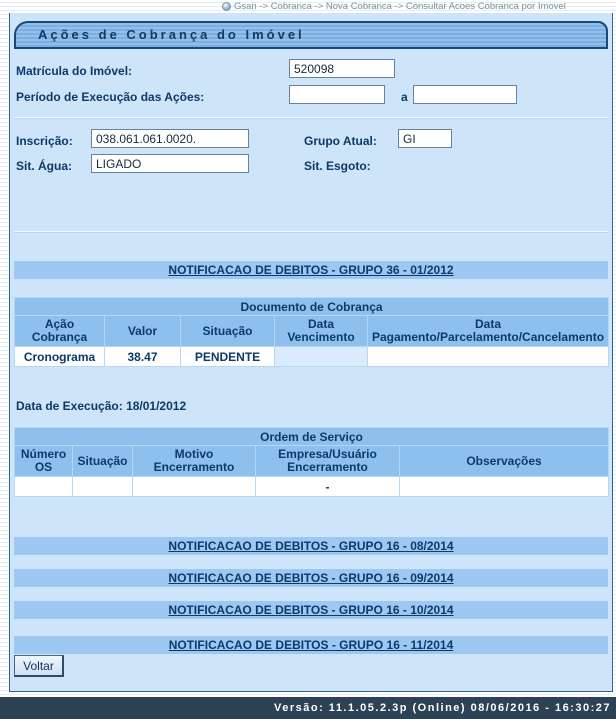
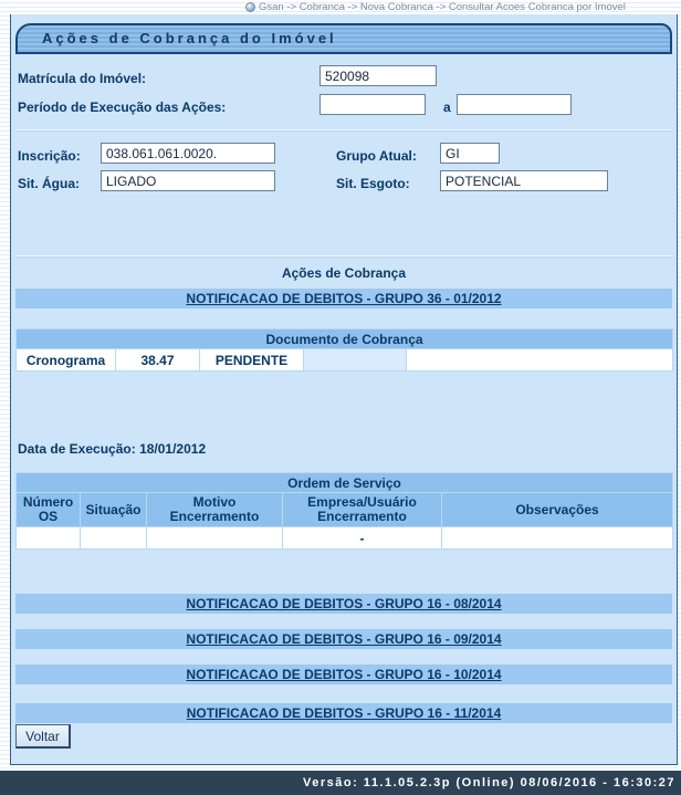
  Gsan -> Cobranca -> Nova Cobranca -> Consultar Acoes Cobranca por Imovel
  Ações de Cobrança do Imóvel
  Matrícula do Imóvel:
  520098
  Período de Execução das Ações:
  a
  Inscrição:
  038.061.061.0020.
  Grupo Atual:
  GI
  Sit. Água:
  LIGADO
  Sit. Esgoto:
+ POTENCIAL
+ Ações de Cobrança
  NOTIFICACAO DE DEBITOS - GRUPO 36 - 01/2012
  Documento de Cobrança
- Ação Cobrança	Valor	Situação	Data Vencimento	Data Pagamento/Parcelamento/Cancelamento
  Cronograma	38.47	PENDENTE
  Data de Execução: 18/01/2012
  Ordem de Serviço
  Número OS	Situação	Motivo Encerramento	Empresa/Usuário Encerramento	Observações
  			-
  NOTIFICACAO DE DEBITOS - GRUPO 16 - 08/2014
  NOTIFICACAO DE DEBITOS - GRUPO 16 - 09/2014
  NOTIFICACAO DE DEBITOS - GRUPO 16 - 10/2014
  NOTIFICACAO DE DEBITOS - GRUPO 16 - 11/2014
  Voltar
  Versão: 11.1.05.2.3p (Online) 08/06/2016 - 16:30:27
